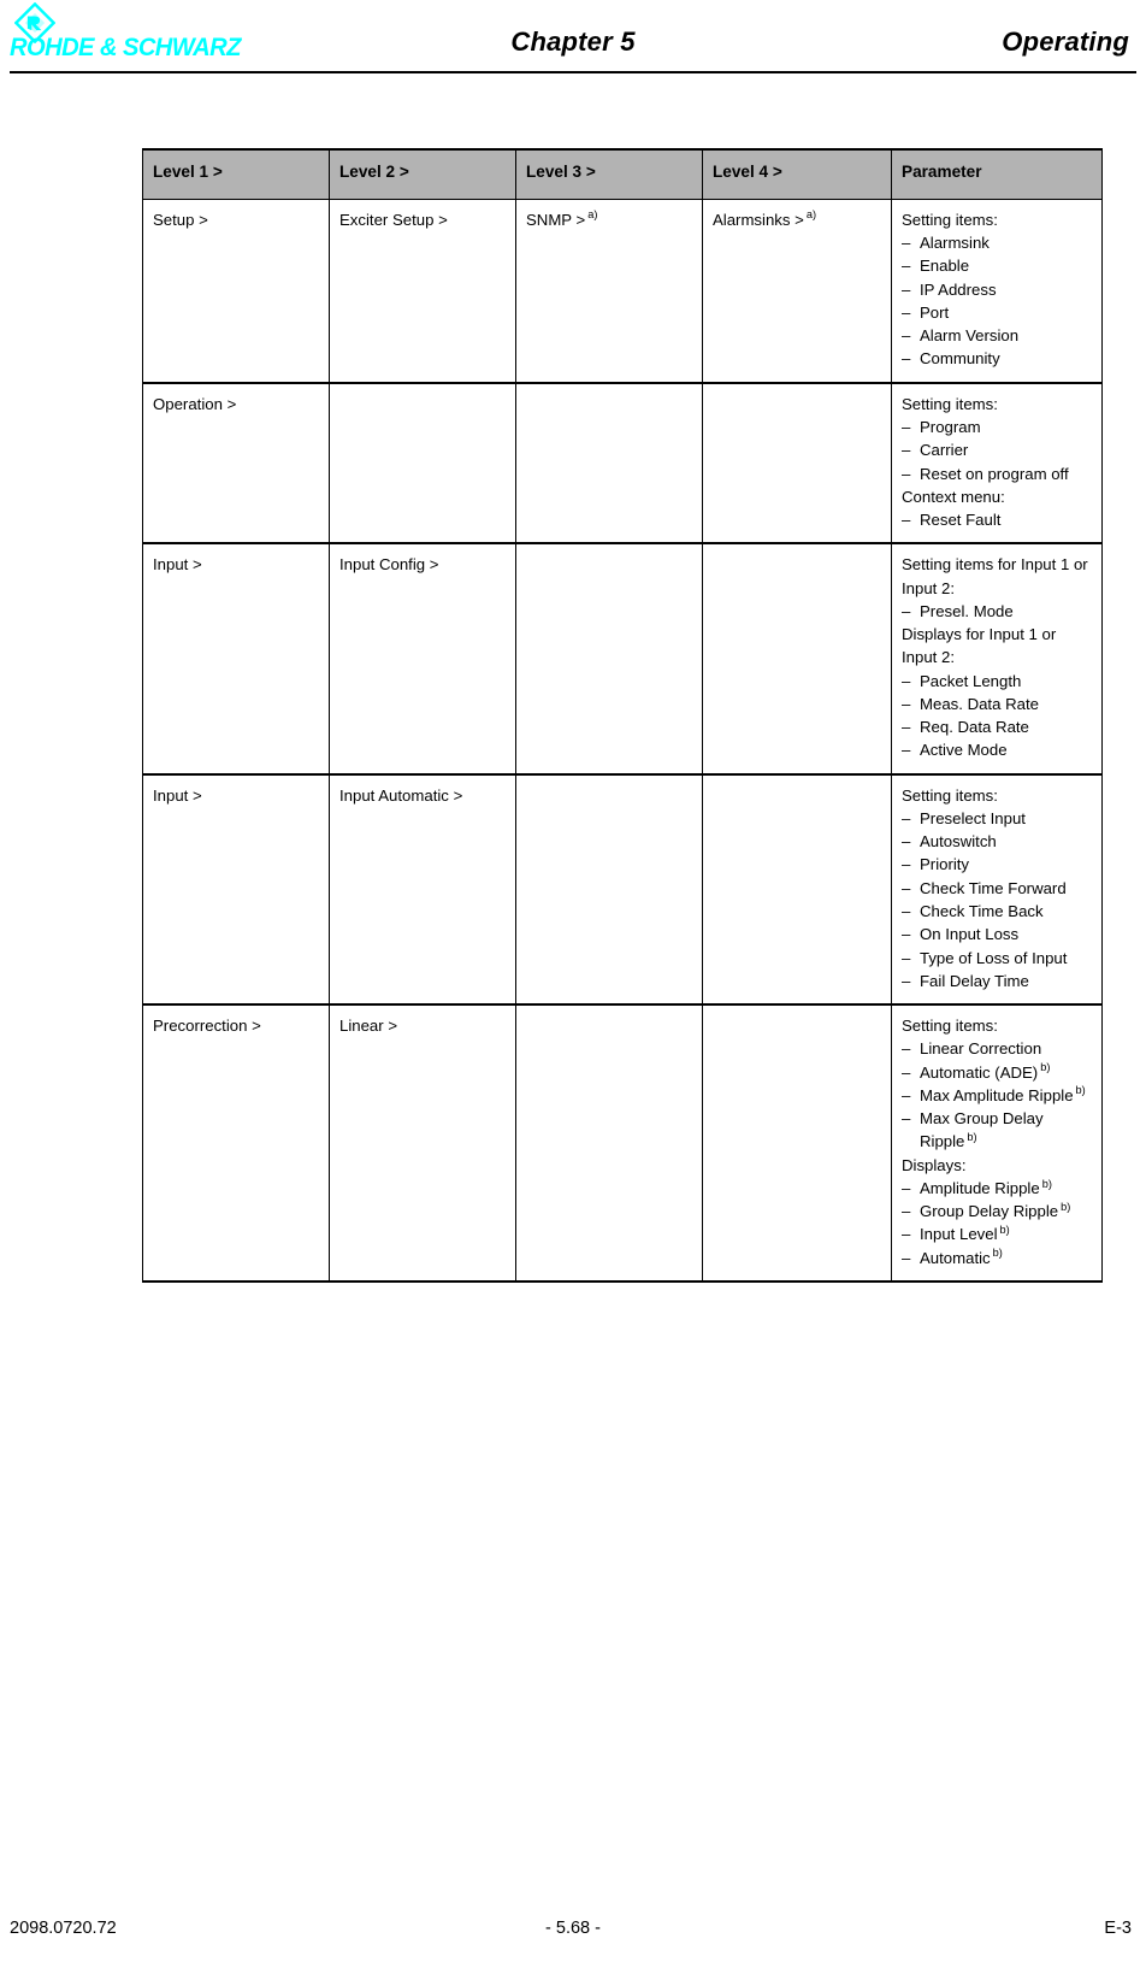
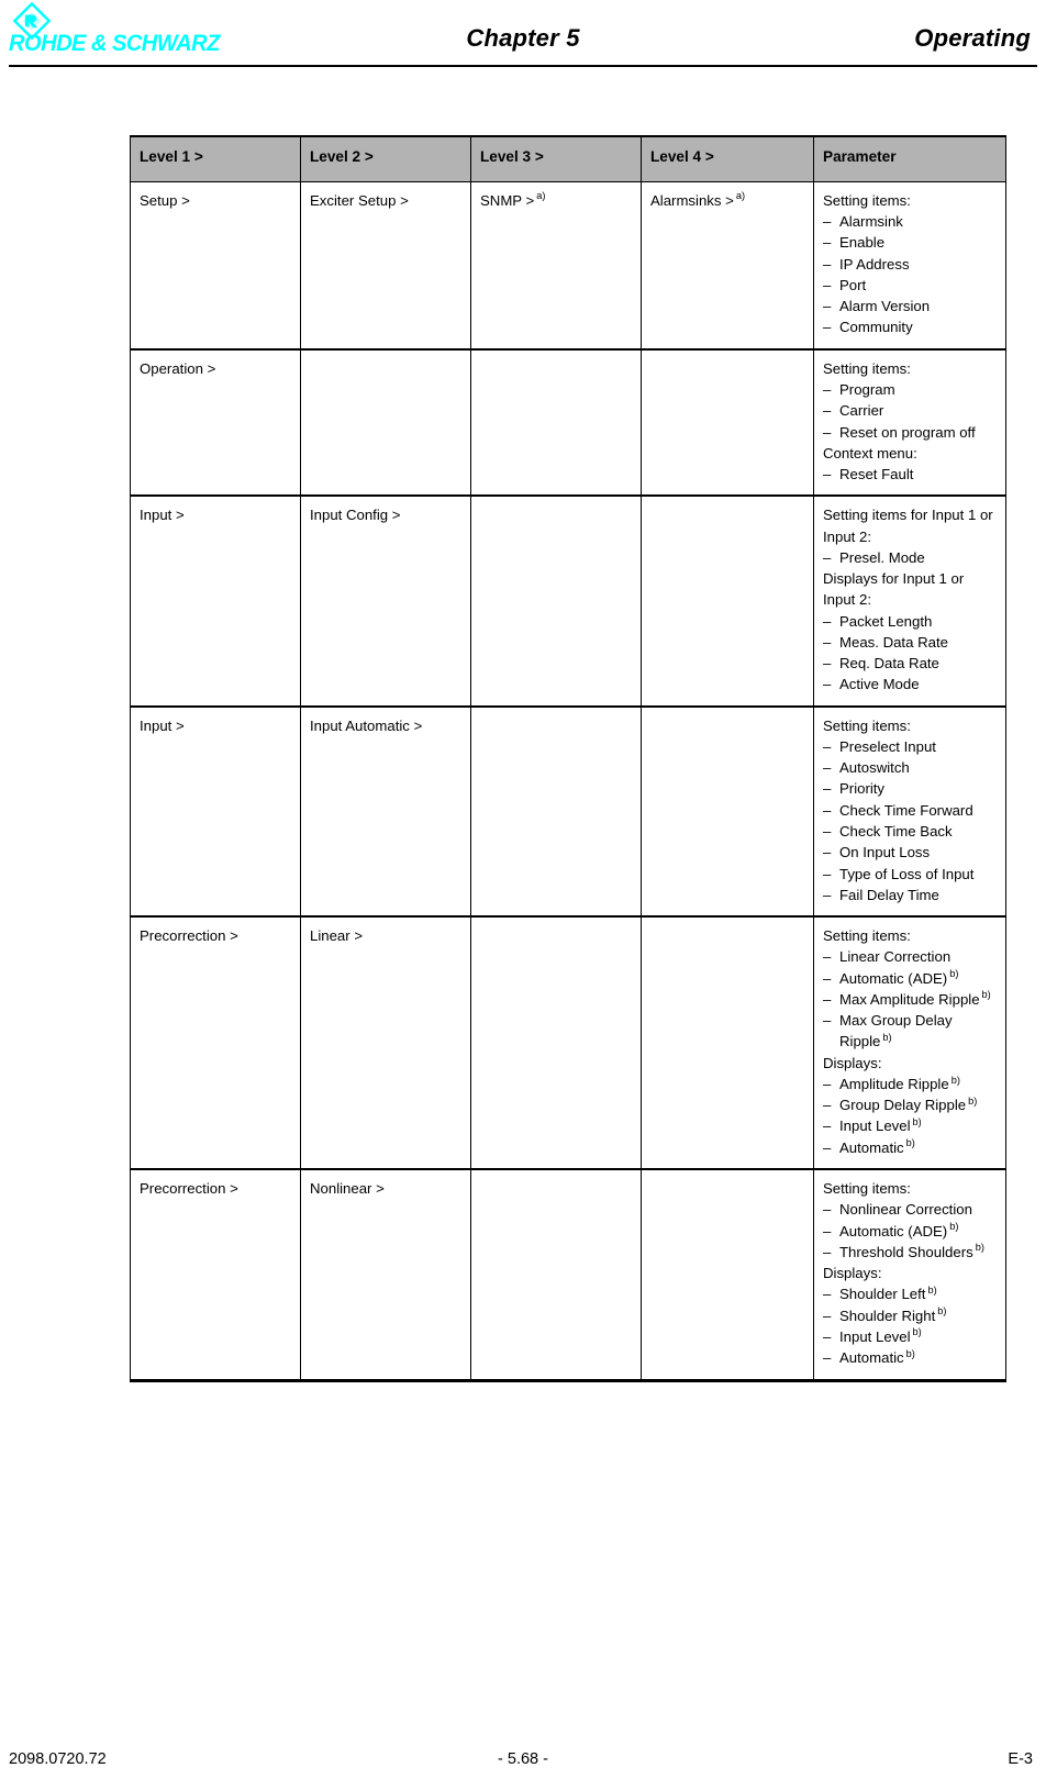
  ROHDE & SCHWARZ
  Chapter 5
  Operating
  Level 1 >	Level 2 >	Level 3 >	Level 4 >	Parameter
  Setup >	Exciter Setup >	SNMP > a)	Alarmsinks > a)	Setting items:AlarmsinkEnableIP AddressPortAlarm VersionCommunity
  Operation >				Setting items:ProgramCarrierReset on program offContext menu:Reset Fault
  Input >	Input Config >			Setting items for Input 1 or Input 2:Presel. ModeDisplays for Input 1 or Input 2:Packet LengthMeas. Data RateReq. Data RateActive Mode
  Input >	Input Automatic >			Setting items:Preselect InputAutoswitchPriorityCheck Time ForwardCheck Time BackOn Input LossType of Loss of InputFail Delay Time
  Precorrection >	Linear >			Setting items:Linear CorrectionAutomatic (ADE) b)Max Amplitude Ripple b)Max Group Delay Ripple b)Displays:Amplitude Ripple b)Group Delay Ripple b)Input Level b)Automatic b)
+ Precorrection >	Nonlinear >			Setting items:Nonlinear CorrectionAutomatic (ADE) b)Threshold Shoulders b)Displays:Shoulder Left b)Shoulder Right b)Input Level b)Automatic b)
  2098.0720.72
  - 5.68 -
  E-3
